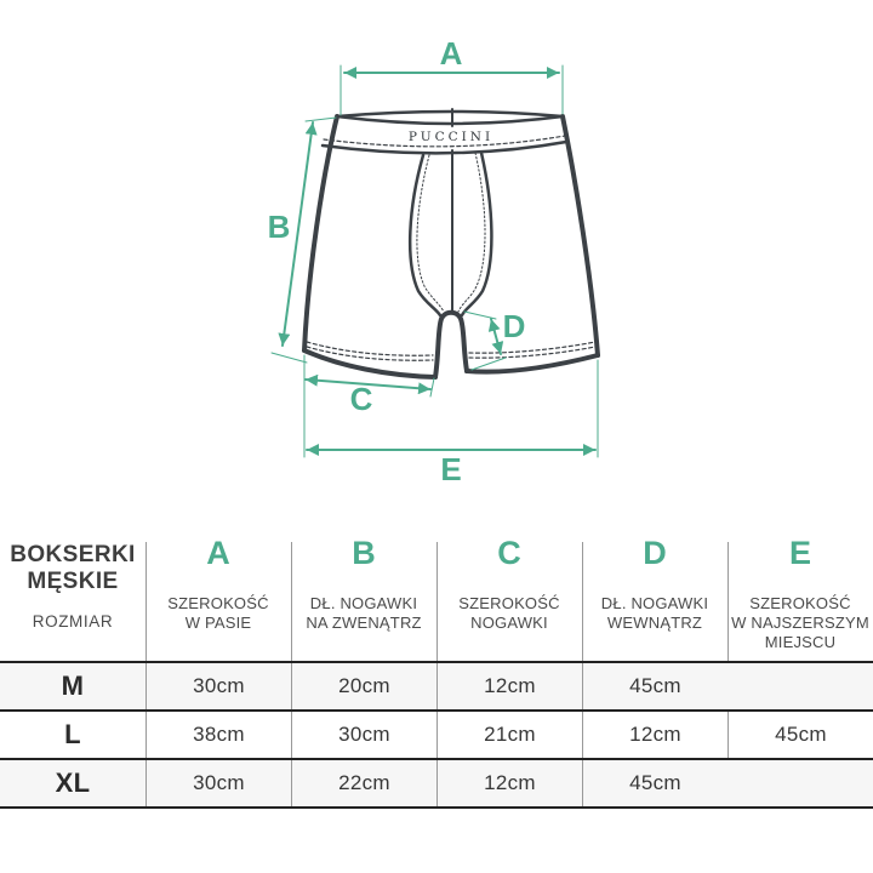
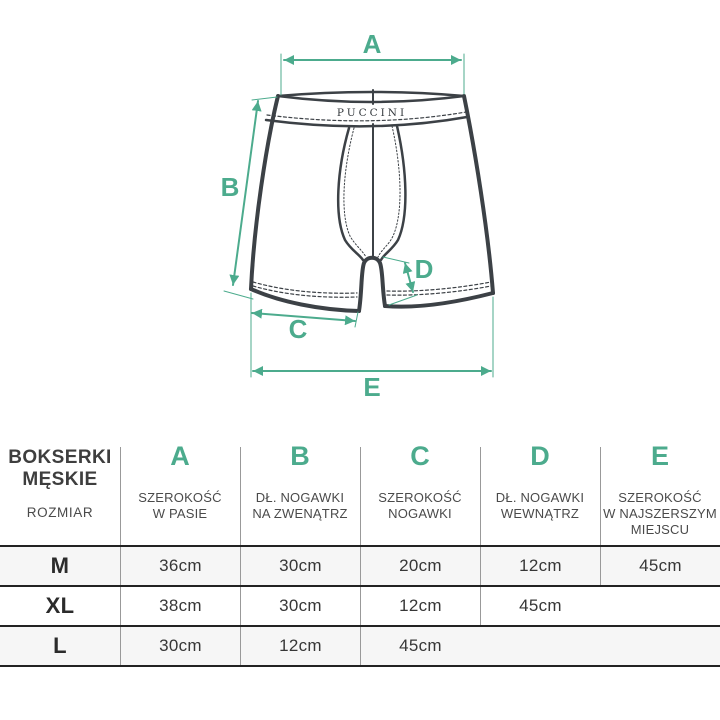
  PUCCINI
  A
  B
  C
  D
  E
  BOKSERKI
  MĘSKIE
  ROZMIAR
  A
  SZEROKOŚĆ
  W PASIE
  B
  DŁ. NOGAWKI
  NA ZWENĄTRZ
  C
  SZEROKOŚĆ
  NOGAWKI
  D
  DŁ. NOGAWKI
  WEWNĄTRZ
  E
  SZEROKOŚĆ
  W NAJSZERSZYM
  MIEJSCU
  M
+ 36cm
  30cm
  20cm
  12cm
  45cm
- L
+ XL
  38cm
  30cm
- 21cm
  12cm
  45cm
- XL
+ L
  30cm
- 22cm
  12cm
  45cm
